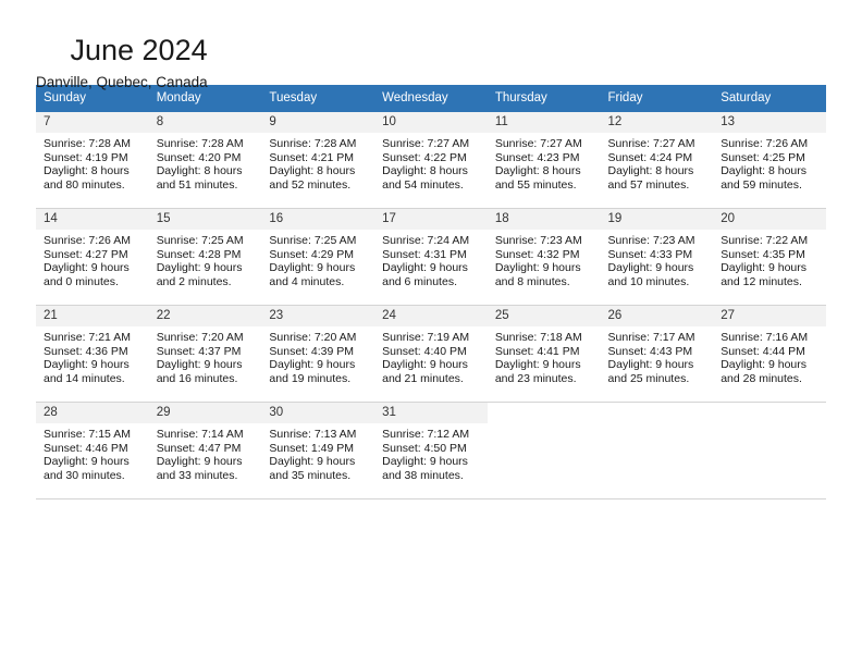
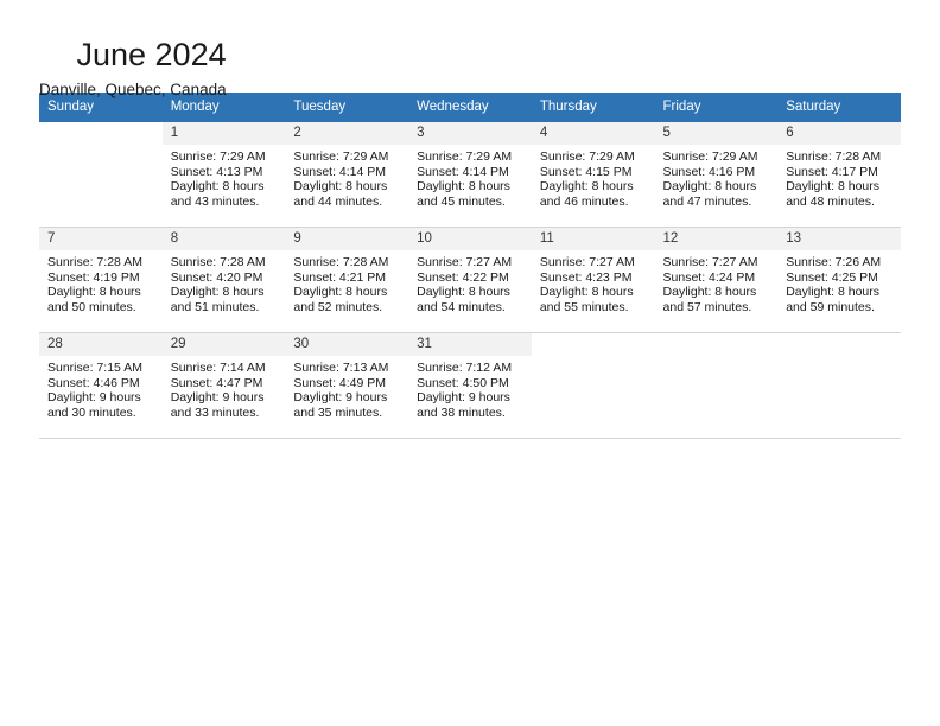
  June 2024
  Danville, Quebec, Canada
  Sunday	Monday	Tuesday	Wednesday	Thursday	Friday	Saturday
+ 	1Sunrise: 7:29 AMSunset: 4:13 PMDaylight: 8 hoursand 43 minutes.	2Sunrise: 7:29 AMSunset: 4:14 PMDaylight: 8 hoursand 44 minutes.	3Sunrise: 7:29 AMSunset: 4:14 PMDaylight: 8 hoursand 45 minutes.	4Sunrise: 7:29 AMSunset: 4:15 PMDaylight: 8 hoursand 46 minutes.	5Sunrise: 7:29 AMSunset: 4:16 PMDaylight: 8 hoursand 47 minutes.	6Sunrise: 7:28 AMSunset: 4:17 PMDaylight: 8 hoursand 48 minutes.
- 7Sunrise: 7:28 AMSunset: 4:19 PMDaylight: 8 hoursand 80 minutes.	8Sunrise: 7:28 AMSunset: 4:20 PMDaylight: 8 hoursand 51 minutes.	9Sunrise: 7:28 AMSunset: 4:21 PMDaylight: 8 hoursand 52 minutes.	10Sunrise: 7:27 AMSunset: 4:22 PMDaylight: 8 hoursand 54 minutes.	11Sunrise: 7:27 AMSunset: 4:23 PMDaylight: 8 hoursand 55 minutes.	12Sunrise: 7:27 AMSunset: 4:24 PMDaylight: 8 hoursand 57 minutes.	13Sunrise: 7:26 AMSunset: 4:25 PMDaylight: 8 hoursand 59 minutes.
+ 7Sunrise: 7:28 AMSunset: 4:19 PMDaylight: 8 hoursand 50 minutes.	8Sunrise: 7:28 AMSunset: 4:20 PMDaylight: 8 hoursand 51 minutes.	9Sunrise: 7:28 AMSunset: 4:21 PMDaylight: 8 hoursand 52 minutes.	10Sunrise: 7:27 AMSunset: 4:22 PMDaylight: 8 hoursand 54 minutes.	11Sunrise: 7:27 AMSunset: 4:23 PMDaylight: 8 hoursand 55 minutes.	12Sunrise: 7:27 AMSunset: 4:24 PMDaylight: 8 hoursand 57 minutes.	13Sunrise: 7:26 AMSunset: 4:25 PMDaylight: 8 hoursand 59 minutes.
- 14Sunrise: 7:26 AMSunset: 4:27 PMDaylight: 9 hoursand 0 minutes.	15Sunrise: 7:25 AMSunset: 4:28 PMDaylight: 9 hoursand 2 minutes.	16Sunrise: 7:25 AMSunset: 4:29 PMDaylight: 9 hoursand 4 minutes.	17Sunrise: 7:24 AMSunset: 4:31 PMDaylight: 9 hoursand 6 minutes.	18Sunrise: 7:23 AMSunset: 4:32 PMDaylight: 9 hoursand 8 minutes.	19Sunrise: 7:23 AMSunset: 4:33 PMDaylight: 9 hoursand 10 minutes.	20Sunrise: 7:22 AMSunset: 4:35 PMDaylight: 9 hoursand 12 minutes.
- 21Sunrise: 7:21 AMSunset: 4:36 PMDaylight: 9 hoursand 14 minutes.	22Sunrise: 7:20 AMSunset: 4:37 PMDaylight: 9 hoursand 16 minutes.	23Sunrise: 7:20 AMSunset: 4:39 PMDaylight: 9 hoursand 19 minutes.	24Sunrise: 7:19 AMSunset: 4:40 PMDaylight: 9 hoursand 21 minutes.	25Sunrise: 7:18 AMSunset: 4:41 PMDaylight: 9 hoursand 23 minutes.	26Sunrise: 7:17 AMSunset: 4:43 PMDaylight: 9 hoursand 25 minutes.	27Sunrise: 7:16 AMSunset: 4:44 PMDaylight: 9 hoursand 28 minutes.
- 28Sunrise: 7:15 AMSunset: 4:46 PMDaylight: 9 hoursand 30 minutes.	29Sunrise: 7:14 AMSunset: 4:47 PMDaylight: 9 hoursand 33 minutes.	30Sunrise: 7:13 AMSunset: 1:49 PMDaylight: 9 hoursand 35 minutes.	31Sunrise: 7:12 AMSunset: 4:50 PMDaylight: 9 hoursand 38 minutes.
+ 28Sunrise: 7:15 AMSunset: 4:46 PMDaylight: 9 hoursand 30 minutes.	29Sunrise: 7:14 AMSunset: 4:47 PMDaylight: 9 hoursand 33 minutes.	30Sunrise: 7:13 AMSunset: 4:49 PMDaylight: 9 hoursand 35 minutes.	31Sunrise: 7:12 AMSunset: 4:50 PMDaylight: 9 hoursand 38 minutes.
